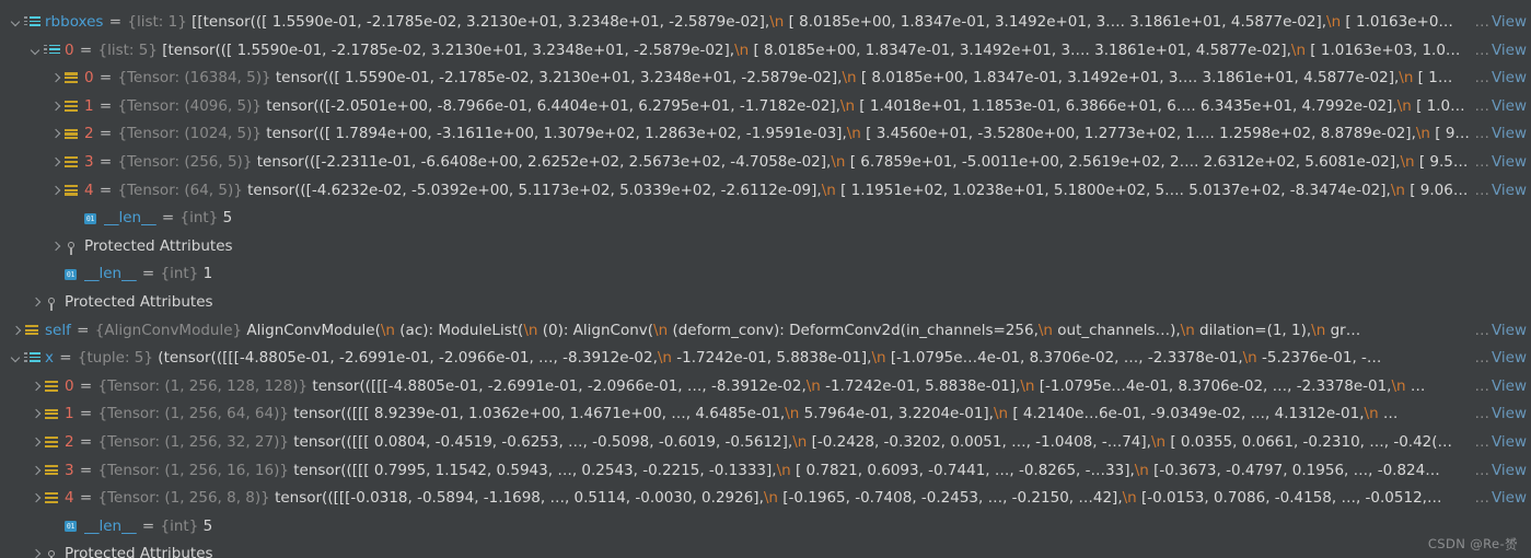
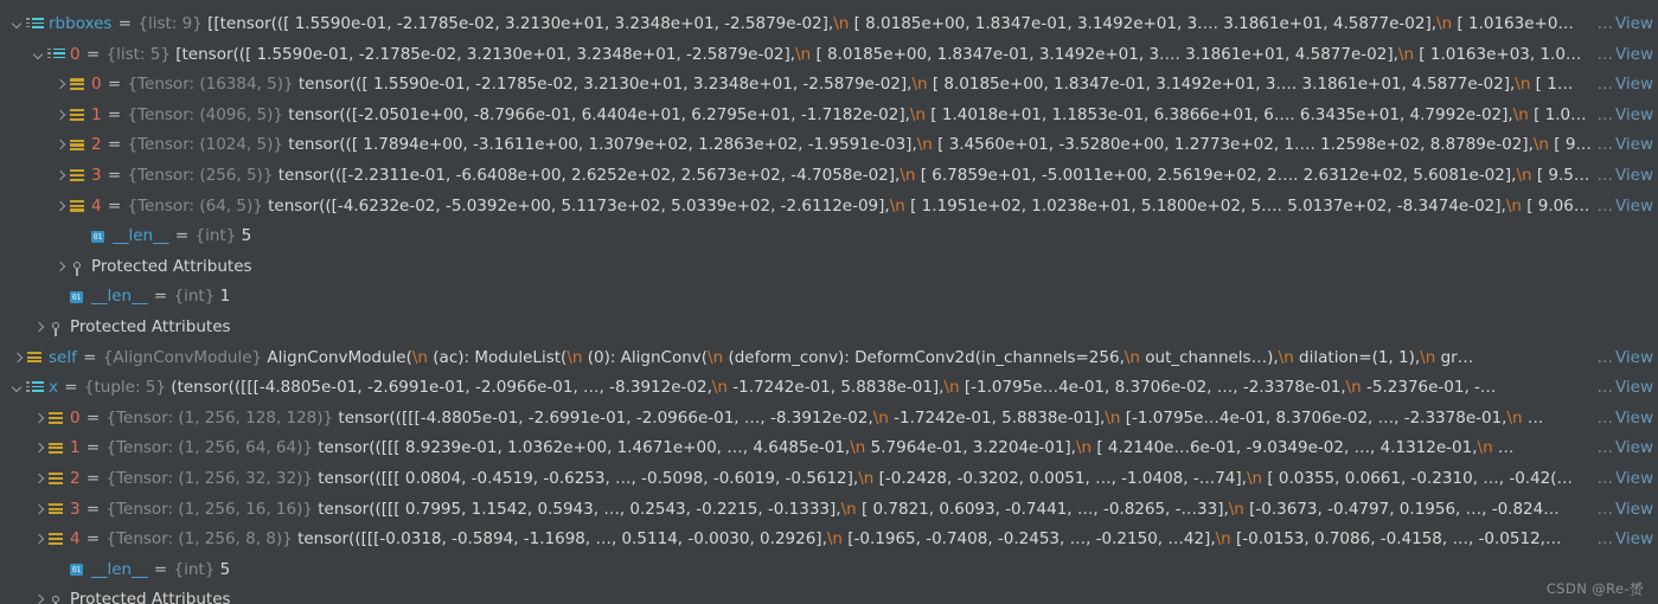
- rbboxes = {list: 1} [[tensor(([ 1.5590e-01, -2.1785e-02, 3.2130e+01, 3.2348e+01, -2.5879e-02],\n [ 8.0185e+00, 1.8347e-01, 3.1492e+01, 3…. 3.1861e+01, 4.5877e-02],\n [ 1.0163e+0…
+ rbboxes = {list: 9} [[tensor(([ 1.5590e-01, -2.1785e-02, 3.2130e+01, 3.2348e+01, -2.5879e-02],\n [ 8.0185e+00, 1.8347e-01, 3.1492e+01, 3…. 3.1861e+01, 4.5877e-02],\n [ 1.0163e+0…
  …
  View
  0 = {list: 5} [tensor(([ 1.5590e-01, -2.1785e-02, 3.2130e+01, 3.2348e+01, -2.5879e-02],\n [ 8.0185e+00, 1.8347e-01, 3.1492e+01, 3…. 3.1861e+01, 4.5877e-02],\n [ 1.0163e+03, 1.0…
  …
  View
  0 = {Tensor: (16384, 5)} tensor(([ 1.5590e-01, -2.1785e-02, 3.2130e+01, 3.2348e+01, -2.5879e-02],\n [ 8.0185e+00, 1.8347e-01, 3.1492e+01, 3…. 3.1861e+01, 4.5877e-02],\n [ 1…
  …
  View
  1 = {Tensor: (4096, 5)} tensor(([-2.0501e+00, -8.7966e-01, 6.4404e+01, 6.2795e+01, -1.7182e-02],\n [ 1.4018e+01, 1.1853e-01, 6.3866e+01, 6…. 6.3435e+01, 4.7992e-02],\n [ 1.0…
  …
  View
  2 = {Tensor: (1024, 5)} tensor(([ 1.7894e+00, -3.1611e+00, 1.3079e+02, 1.2863e+02, -1.9591e-03],\n [ 3.4560e+01, -3.5280e+00, 1.2773e+02, 1…. 1.2598e+02, 8.8789e-02],\n [ 9…
  …
  View
  3 = {Tensor: (256, 5)} tensor(([-2.2311e-01, -6.6408e+00, 2.6252e+02, 2.5673e+02, -4.7058e-02],\n [ 6.7859e+01, -5.0011e+00, 2.5619e+02, 2…. 2.6312e+02, 5.6081e-02],\n [ 9.5…
  …
  View
  4 = {Tensor: (64, 5)} tensor(([-4.6232e-02, -5.0392e+00, 5.1173e+02, 5.0339e+02, -2.6112e-09],\n [ 1.1951e+02, 1.0238e+01, 5.1800e+02, 5…. 5.0137e+02, -8.3474e-02],\n [ 9.06…
  …
  View
  01
  __len__ = {int} 5
  Protected Attributes
  01
  __len__ = {int} 1
  Protected Attributes
  self = {AlignConvModule} AlignConvModule(\n (ac): ModuleList(\n (0): AlignConv(\n (deform_conv): DeformConv2d(in_channels=256,\n out_channels…),\n dilation=(1, 1),\n gr…
  …
  View
  x = {tuple: 5} (tensor(([[[-4.8805e-01, -2.6991e-01, -2.0966e-01, …, -8.3912e-02,\n -1.7242e-01, 5.8838e-01],\n [-1.0795e…4e-01, 8.3706e-02, …, -2.3378e-01,\n -5.2376e-01, -…
  …
  View
  0 = {Tensor: (1, 256, 128, 128)} tensor(([[[-4.8805e-01, -2.6991e-01, -2.0966e-01, …, -8.3912e-02,\n -1.7242e-01, 5.8838e-01],\n [-1.0795e…4e-01, 8.3706e-02, …, -2.3378e-01,\n …
  …
  View
  1 = {Tensor: (1, 256, 64, 64)} tensor(([[[ 8.9239e-01, 1.0362e+00, 1.4671e+00, …, 4.6485e-01,\n 5.7964e-01, 3.2204e-01],\n [ 4.2140e…6e-01, -9.0349e-02, …, 4.1312e-01,\n …
  …
  View
- 2 = {Tensor: (1, 256, 32, 27)} tensor(([[[ 0.0804, -0.4519, -0.6253, …, -0.5098, -0.6019, -0.5612],\n [-0.2428, -0.3202, 0.0051, …, -1.0408, -…74],\n [ 0.0355, 0.0661, -0.2310, …, -0.42(…
+ 2 = {Tensor: (1, 256, 32, 32)} tensor(([[[ 0.0804, -0.4519, -0.6253, …, -0.5098, -0.6019, -0.5612],\n [-0.2428, -0.3202, 0.0051, …, -1.0408, -…74],\n [ 0.0355, 0.0661, -0.2310, …, -0.42(…
  …
  View
  3 = {Tensor: (1, 256, 16, 16)} tensor(([[[ 0.7995, 1.1542, 0.5943, …, 0.2543, -0.2215, -0.1333],\n [ 0.7821, 0.6093, -0.7441, …, -0.8265, -…33],\n [-0.3673, -0.4797, 0.1956, …, -0.824…
  …
  View
  4 = {Tensor: (1, 256, 8, 8)} tensor(([[[-0.0318, -0.5894, -1.1698, …, 0.5114, -0.0030, 0.2926],\n [-0.1965, -0.7408, -0.2453, …, -0.2150, …42],\n [-0.0153, 0.7086, -0.4158, …, -0.0512,…
  …
  View
  01
  __len__ = {int} 5
  Protected Attributes
  CSDN @Re-赟
